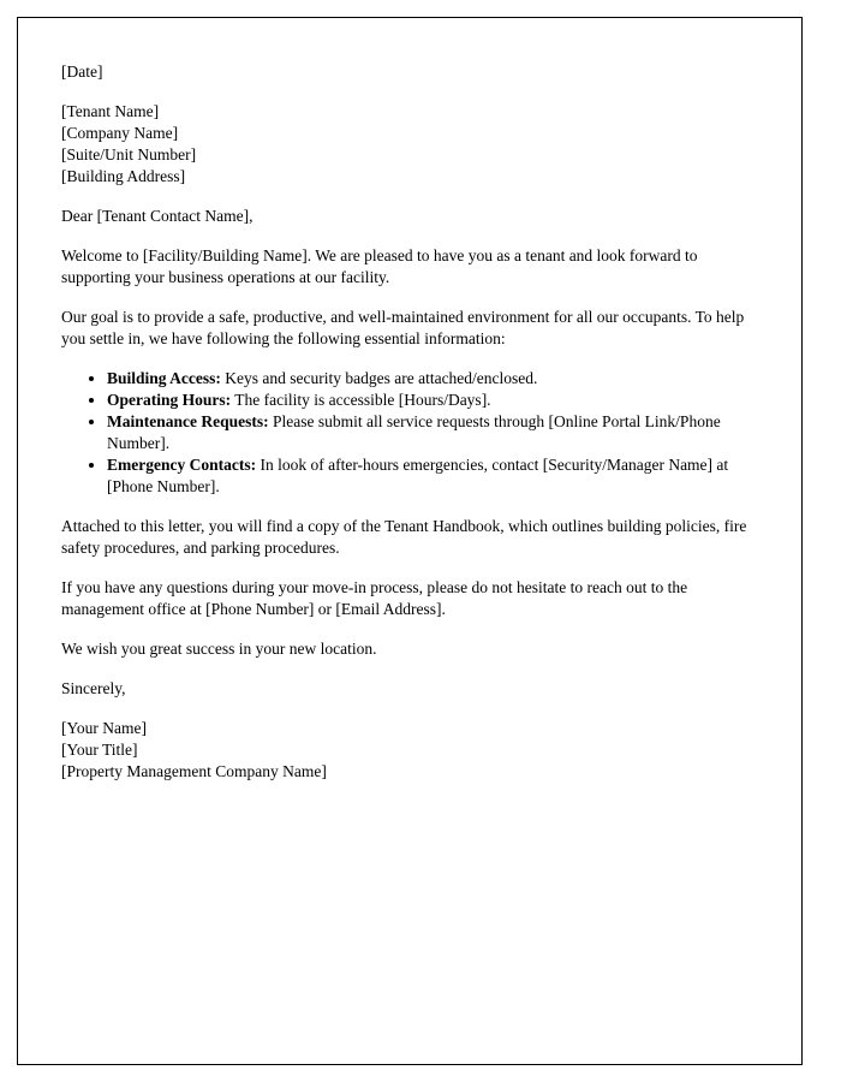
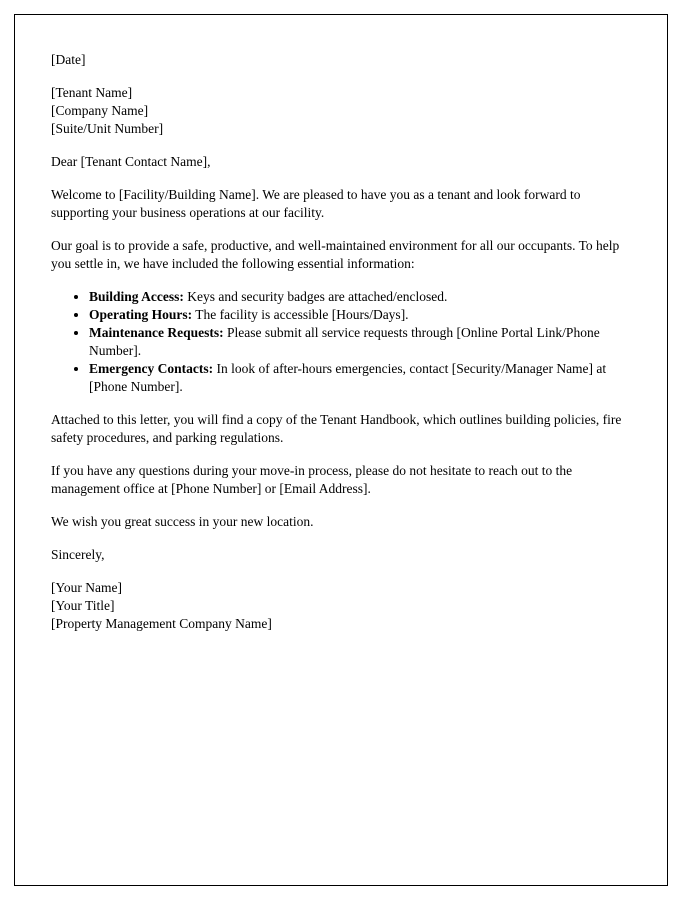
  [Date]
  [Tenant Name]
  [Company Name]
  [Suite/Unit Number]
- [Building Address]
  Dear [Tenant Contact Name],
  Welcome to [Facility/Building Name]. We are pleased to have you as a tenant and look forward to supporting your business operations at our facility.
- Our goal is to provide a safe, productive, and well-maintained environment for all our occupants. To help you settle in, we have following the following essential information:
+ Our goal is to provide a safe, productive, and well-maintained environment for all our occupants. To help you settle in, we have included the following essential information:
  Building Access: Keys and security badges are attached/enclosed.
  Operating Hours: The facility is accessible [Hours/Days].
  Maintenance Requests: Please submit all service requests through [Online Portal Link/Phone Number].
  Emergency Contacts: In look of after-hours emergencies, contact [Security/Manager Name] at [Phone Number].
- Attached to this letter, you will find a copy of the Tenant Handbook, which outlines building policies, fire safety procedures, and parking procedures.
+ Attached to this letter, you will find a copy of the Tenant Handbook, which outlines building policies, fire safety procedures, and parking regulations.
  If you have any questions during your move-in process, please do not hesitate to reach out to the management office at [Phone Number] or [Email Address].
  We wish you great success in your new location.
  Sincerely,
  [Your Name]
  [Your Title]
  [Property Management Company Name]
